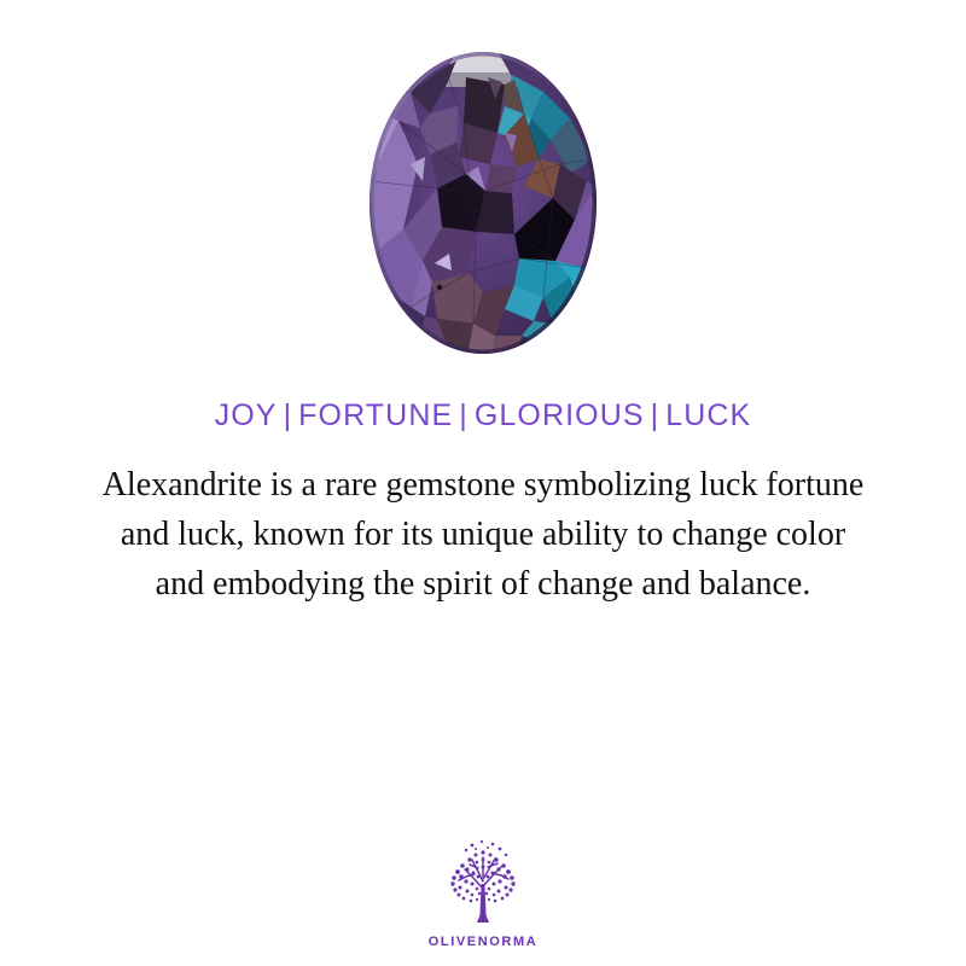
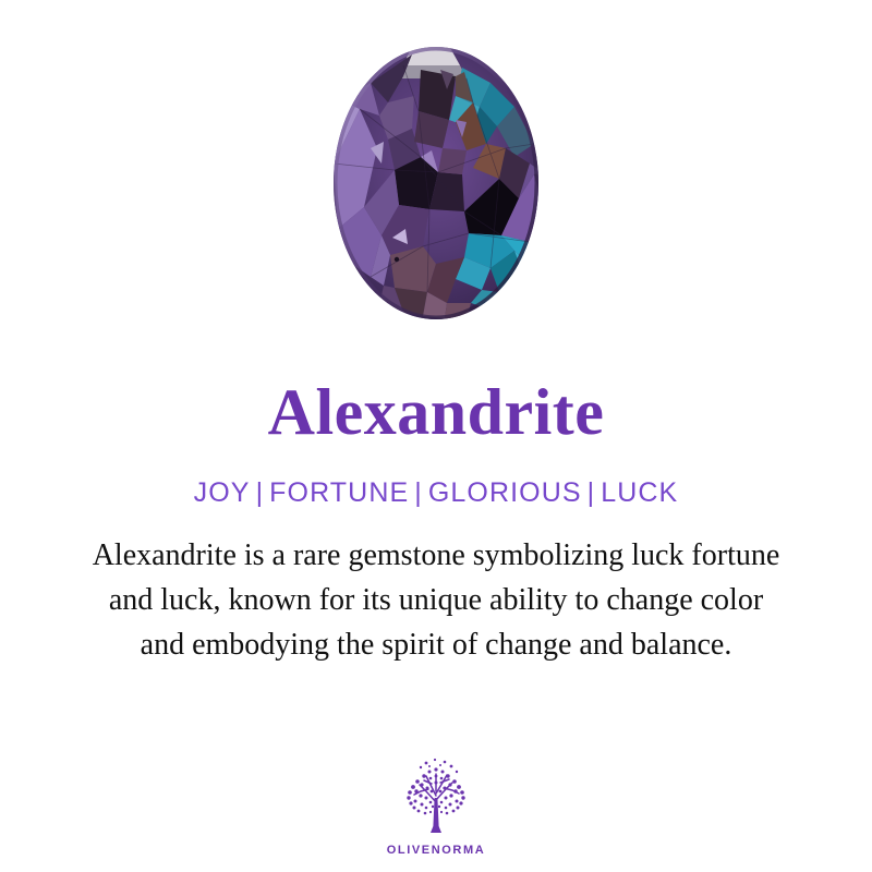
+ Alexandrite
  JOY | FORTUNE | GLORIOUS | LUCK
  Alexandrite is a rare gemstone symbolizing luck fortune
  and luck, known for its unique ability to change color
  and embodying the spirit of change and balance.
  OLIVENORMA
